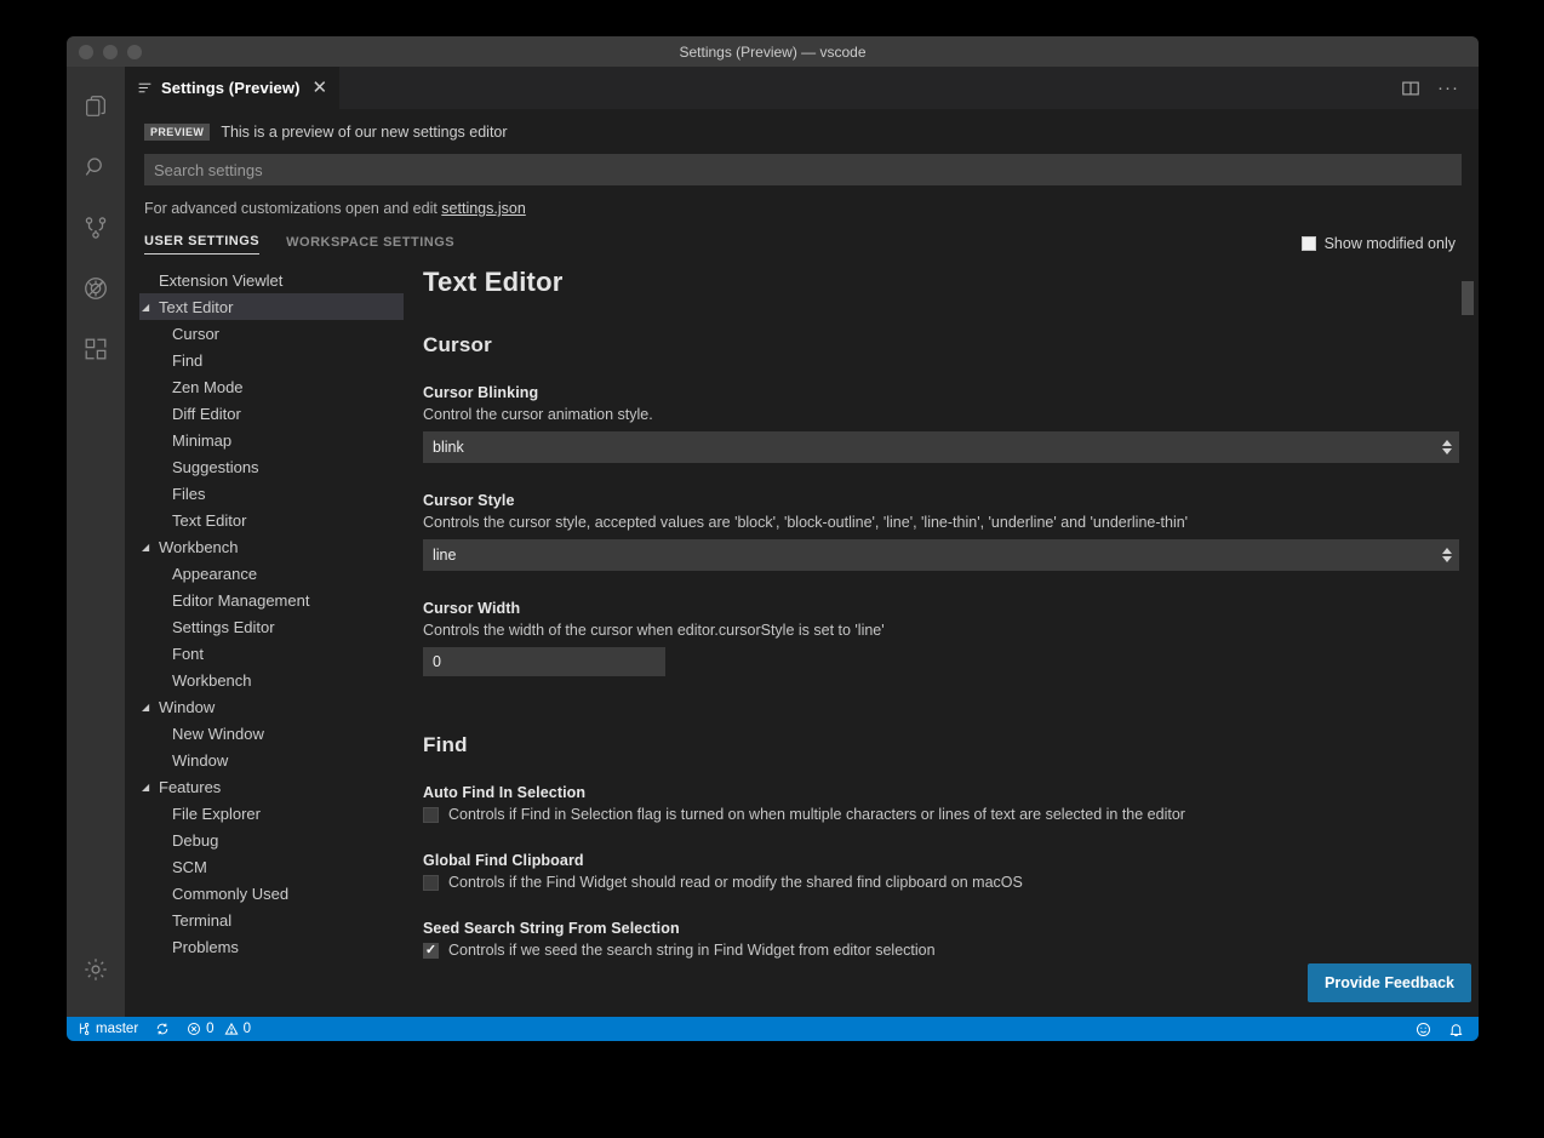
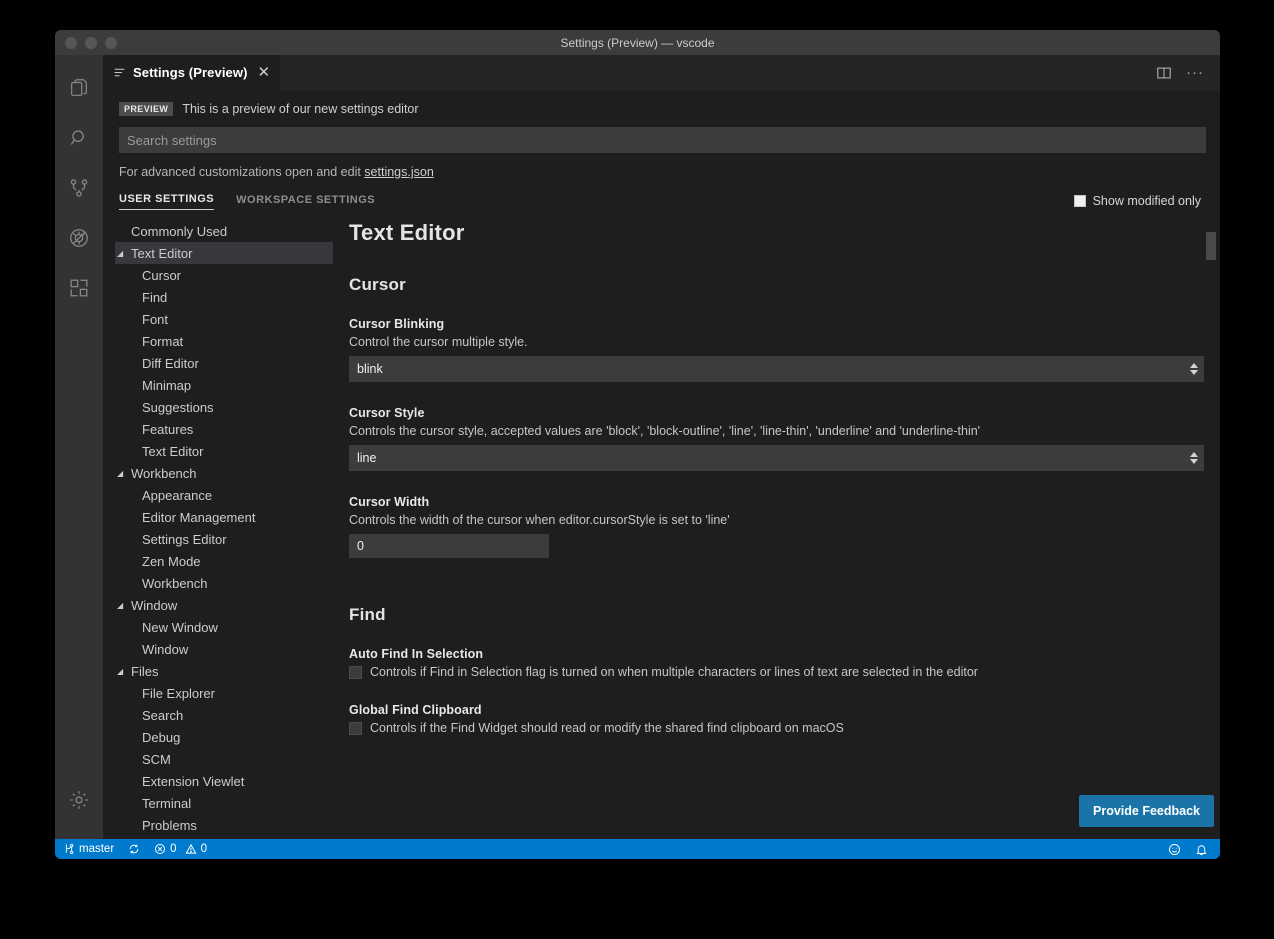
  Settings (Preview) — vscode
  Settings (Preview)
  ✕
  ···
  PREVIEW
  This is a preview of our new settings editor
  Search settings
  For advanced customizations open and edit settings.json
  USER SETTINGS
  WORKSPACE SETTINGS
  Show modified only
- Extension Viewlet
+ Commonly Used
  ◢
  Text Editor
  Cursor
  Find
- Zen Mode
+ Font
+ Format
  Diff Editor
  Minimap
  Suggestions
- Files
+ Features
  Text Editor
  ◢
  Workbench
  Appearance
  Editor Management
  Settings Editor
- Font
+ Zen Mode
  Workbench
  ◢
  Window
  New Window
  Window
  ◢
- Features
+ Files
  File Explorer
+ Search
  Debug
  SCM
- Commonly Used
+ Extension Viewlet
  Terminal
  Problems
  Text Editor
  Cursor
  Cursor Blinking
- Control the cursor animation style.
+ Control the cursor multiple style.
  blink
  Cursor Style
  Controls the cursor style, accepted values are 'block', 'block-outline', 'line', 'line-thin', 'underline' and 'underline-thin'
  line
  Cursor Width
  Controls the width of the cursor when editor.cursorStyle is set to 'line'
  0
  Find
  Auto Find In Selection
  Controls if Find in Selection flag is turned on when multiple characters or lines of text are selected in the editor
  Global Find Clipboard
  Controls if the Find Widget should read or modify the shared find clipboard on macOS
- Seed Search String From Selection
- ✓
- Controls if we seed the search string in Find Widget from editor selection
  Provide Feedback
  master
  0
  0
